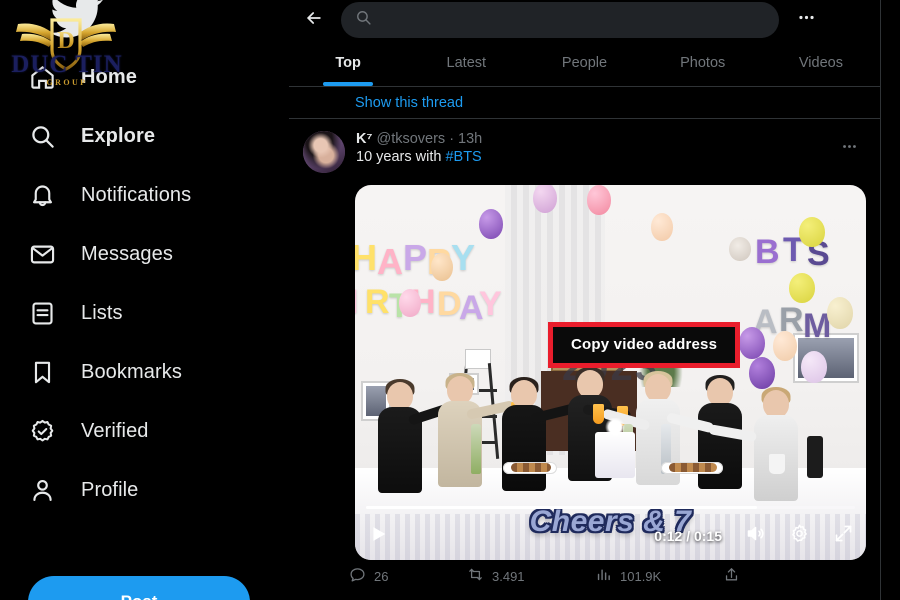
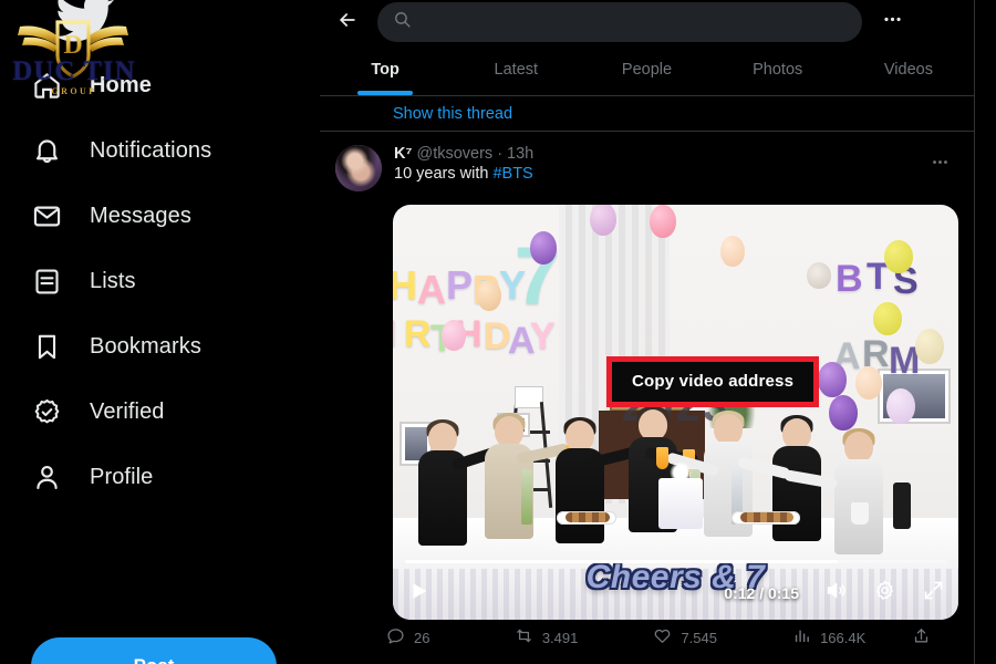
  Home
- Explore
  Notifications
  Messages
  Lists
  Bookmarks
  Verified
  Profile
  D
  DUC TIN
  GROUP
  Top
  Latest
  People
  Photos
  Videos
  Show this thread
  K⁷
  @tksovers
  ·
  13h
  10 years with #BTS
  H
  A
  P
  Y
  R
  H
  D
  A
  Y
+ 7
  B
  T
  S
  A
  R
  M
  Cheers & 7
  Copy video address
  0:12 / 0:15
  26
  3.491
+ 7.545
- 101.9K
+ 166.4K
